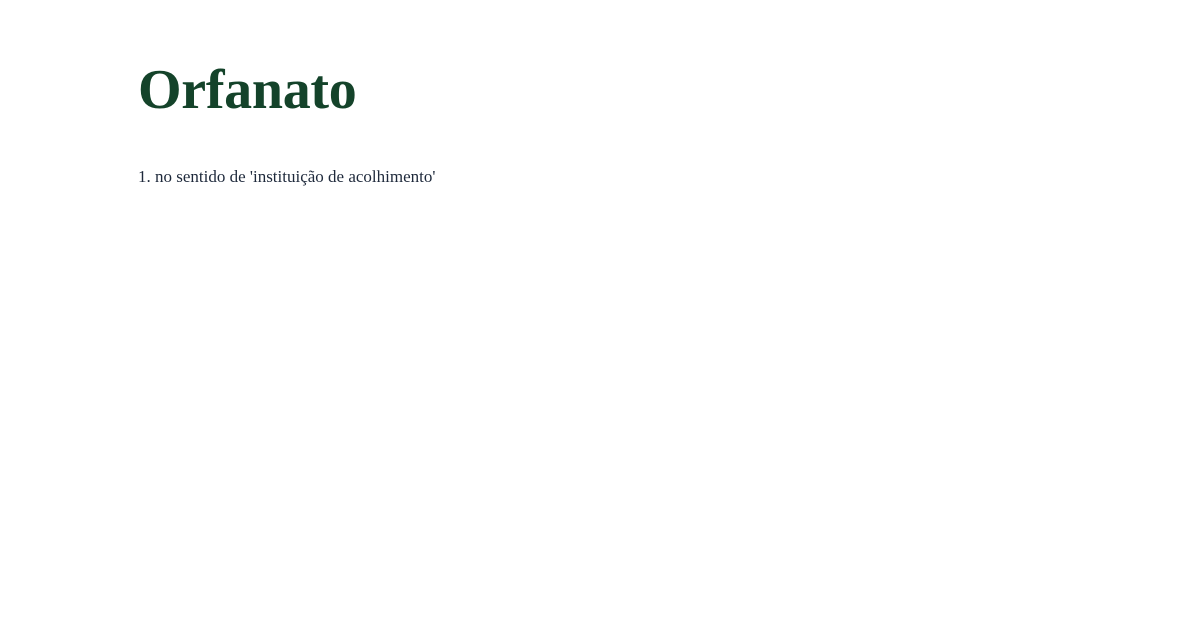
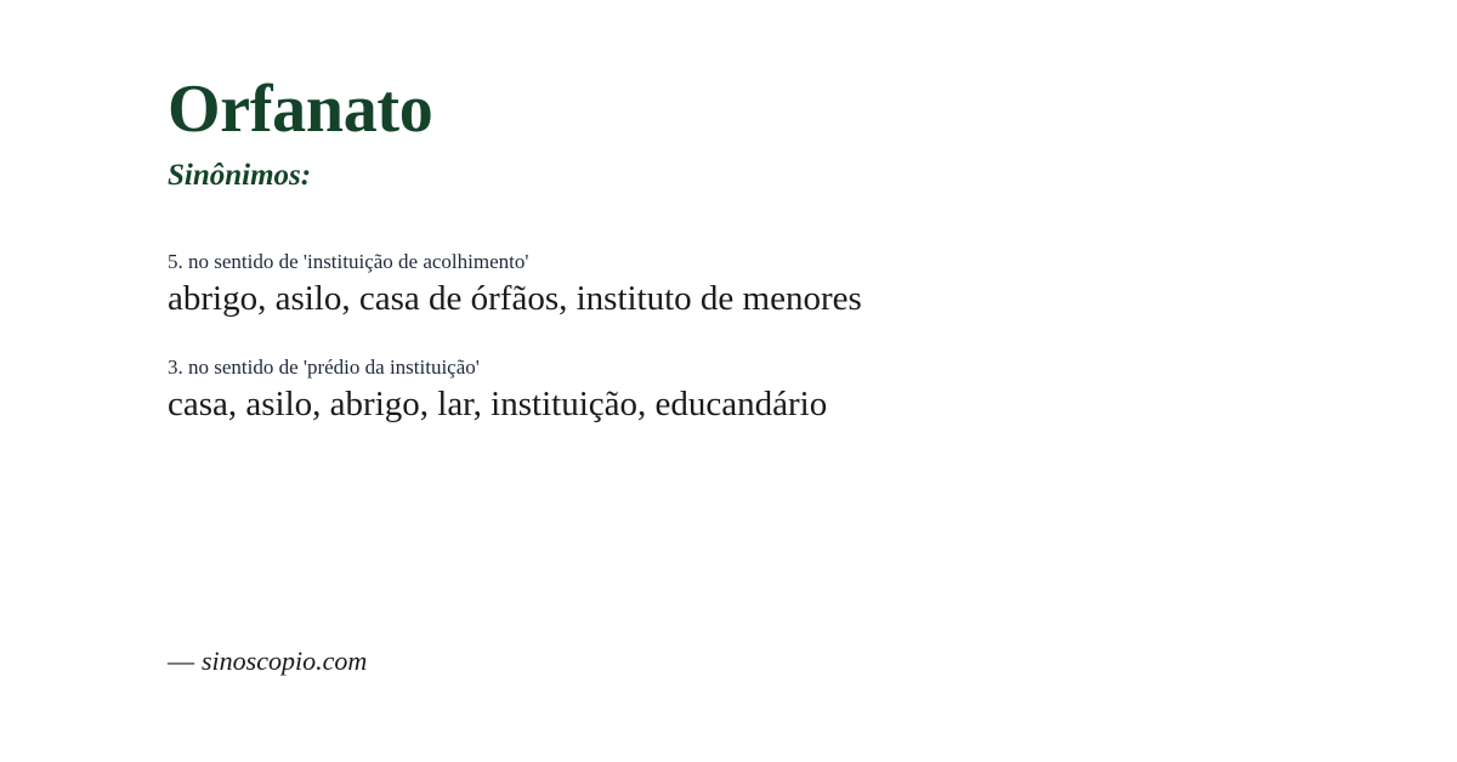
  Orfanato
+ Sinônimos:
- 1. no sentido de 'instituição de acolhimento'
+ 5. no sentido de 'instituição de acolhimento'
+ abrigo, asilo, casa de órfãos, instituto de menores
+ 3. no sentido de 'prédio da instituição'
+ casa, asilo, abrigo, lar, instituição, educandário
+ — sinoscopio.com
